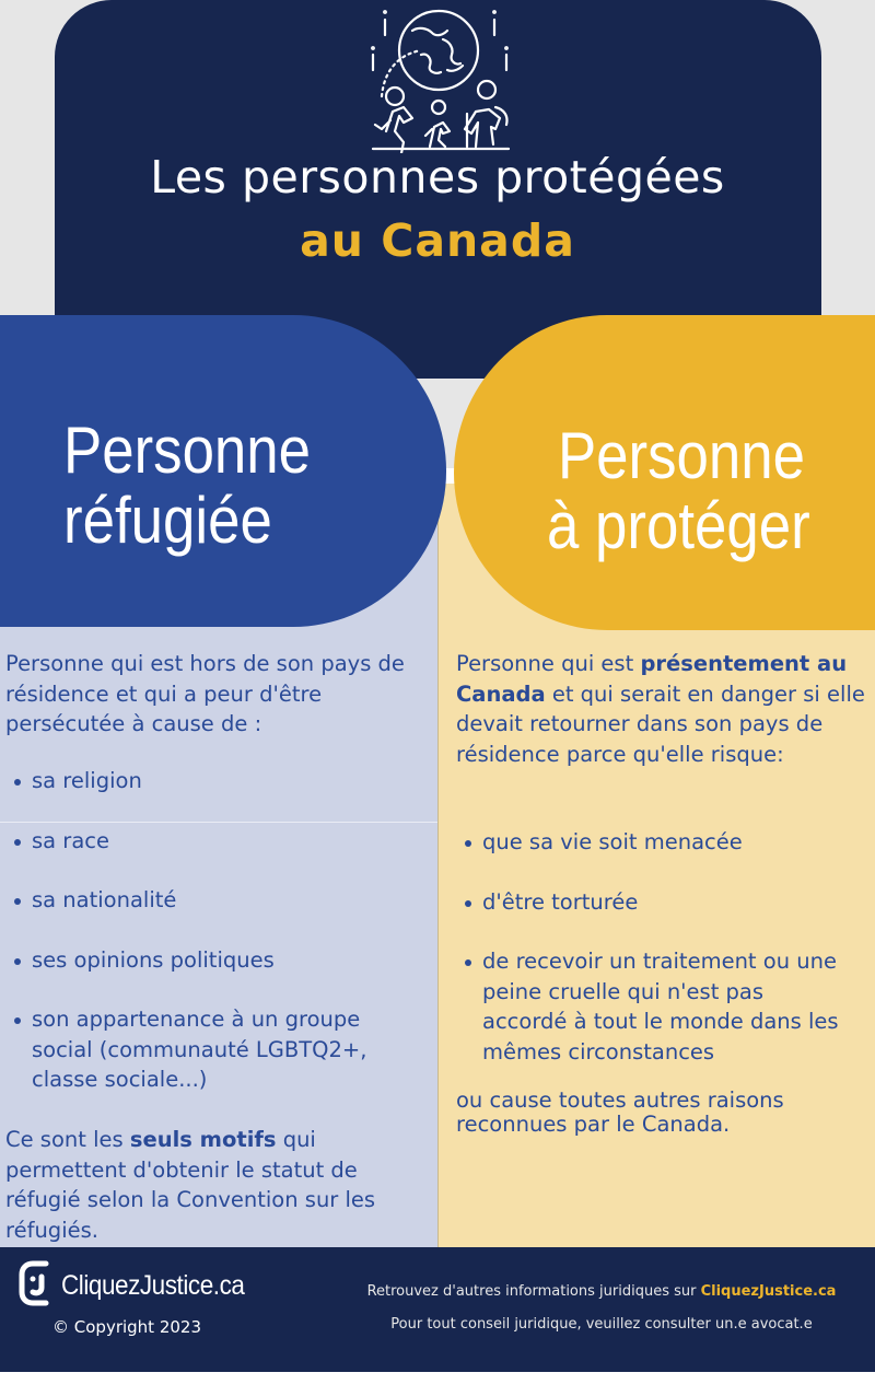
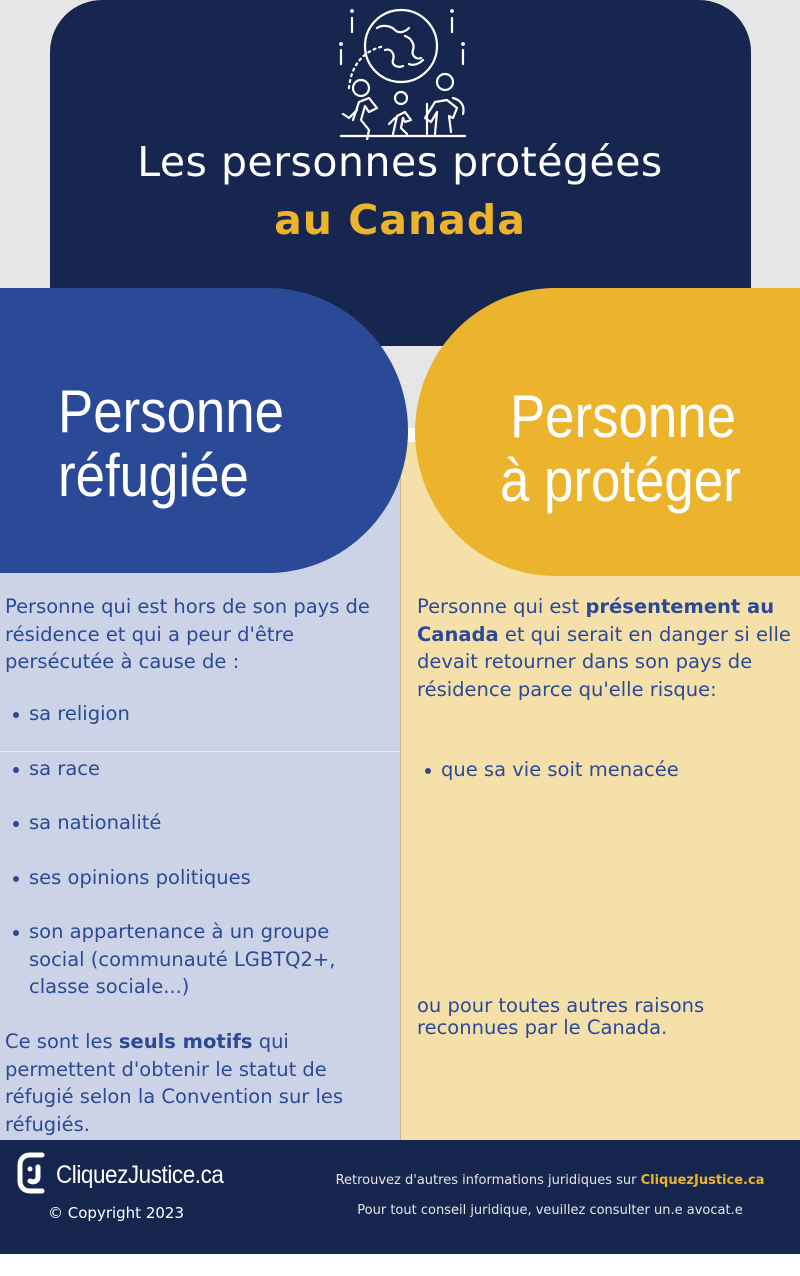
  Les personnes protégées
  au Canada
  Personne
  réfugiée
  Personne
  à protéger
  Personne qui est hors de son pays de résidence et qui a peur d'être persécutée à cause de :
  sa religion
  sa race
  sa nationalité
  ses opinions politiques
  son appartenance à un groupe social (communauté LGBTQ2+, classe sociale...)
  Ce sont les seuls motifs qui permettent d'obtenir le statut de réfugié selon la Convention sur les réfugiés.
  Personne qui est présentement au Canada et qui serait en danger si elle devait retourner dans son pays de résidence parce qu'elle risque:
  que sa vie soit menacée
- d'être torturée
- de recevoir un traitement ou une peine cruelle qui n'est pas accordé à tout le monde dans les mêmes circonstances
- ou cause toutes autres raisons reconnues par le Canada.
+ ou pour toutes autres raisons reconnues par le Canada.
  CliquezJustice.ca
  © Copyright 2023
  Retrouvez d'autres informations juridiques sur CliquezJustice.ca
  Pour tout conseil juridique, veuillez consulter un.e avocat.e
